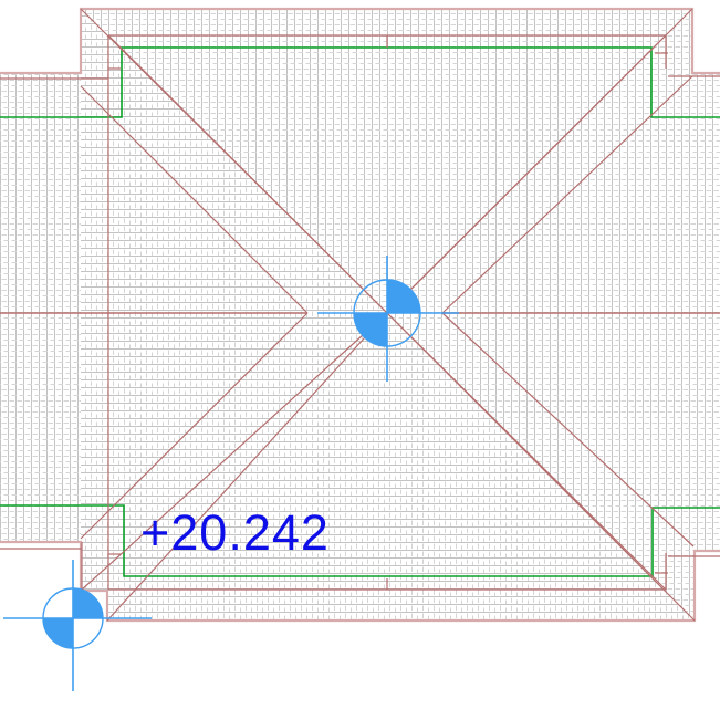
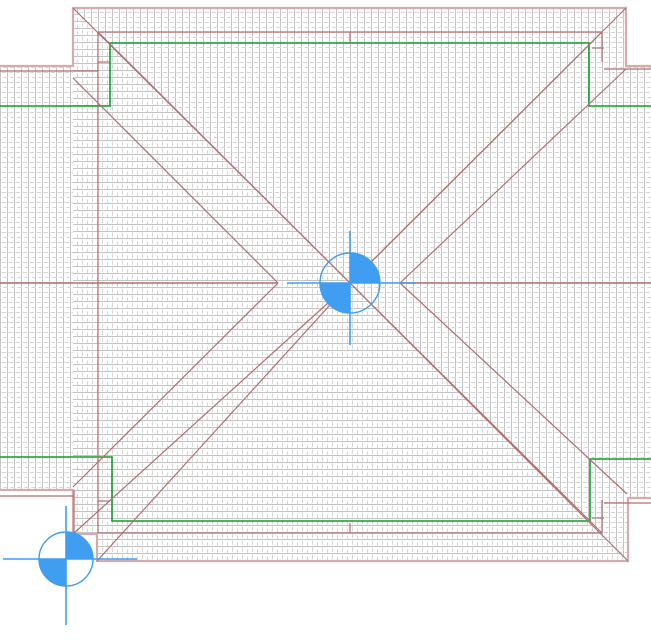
- +20.242
